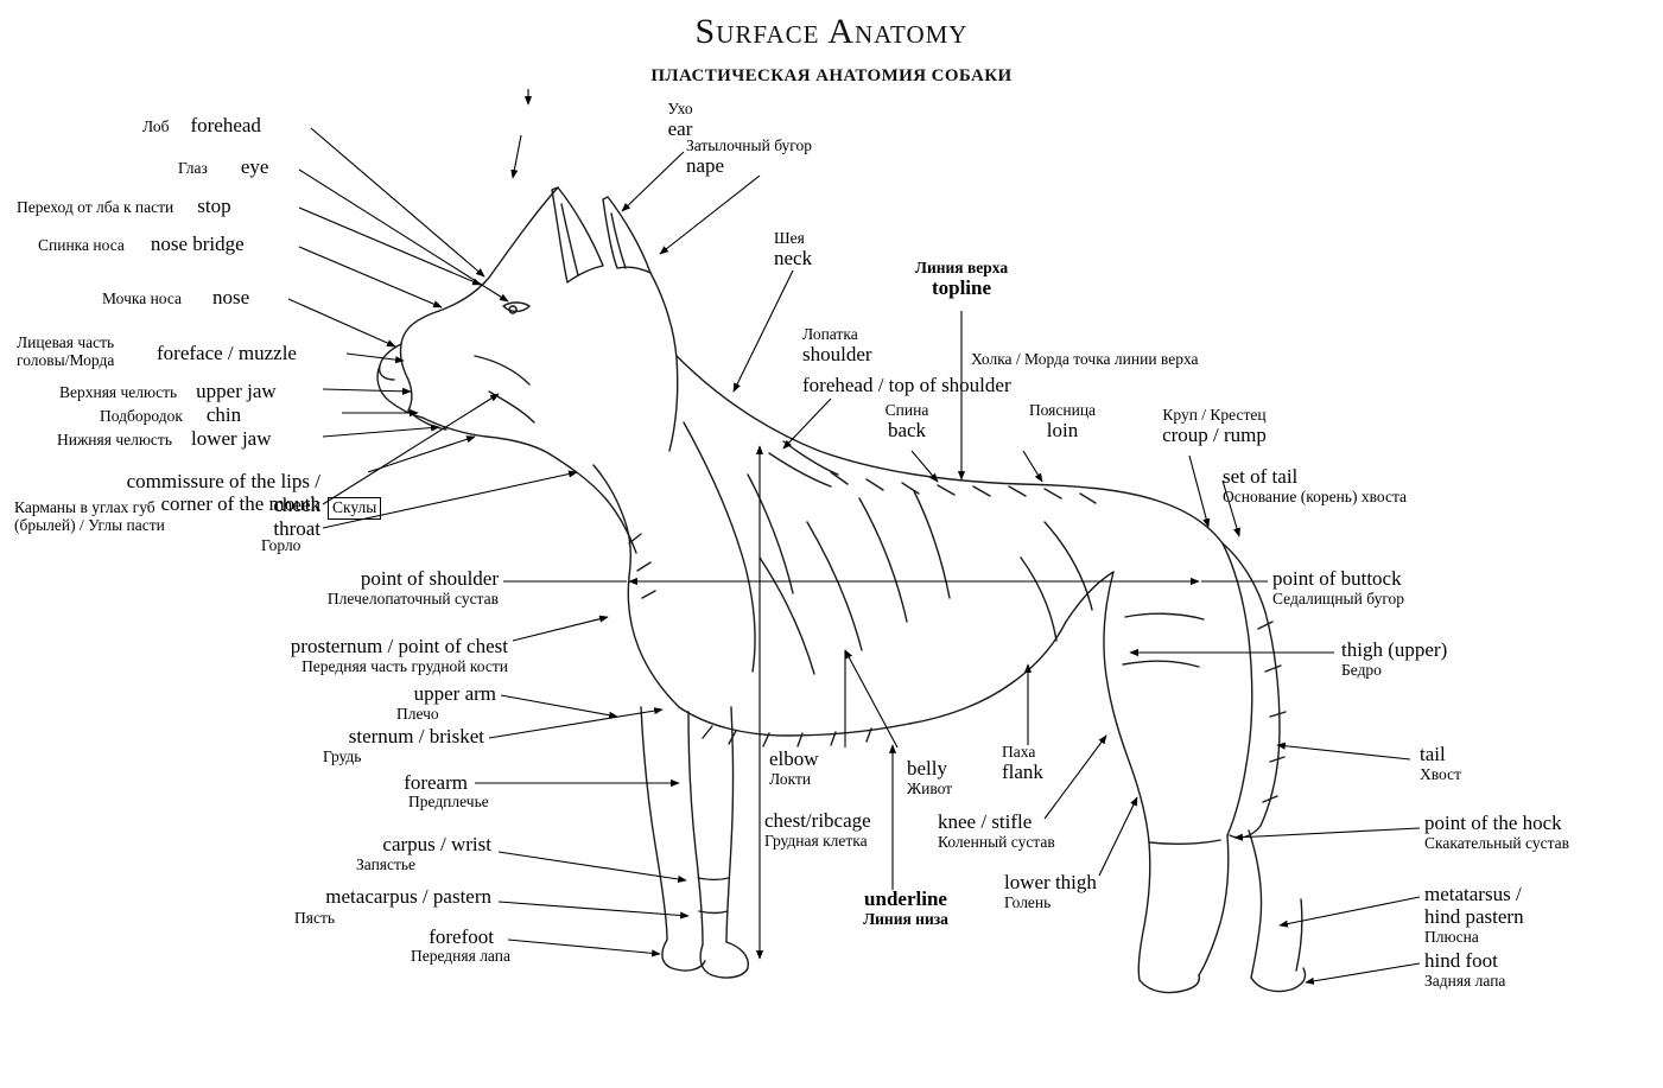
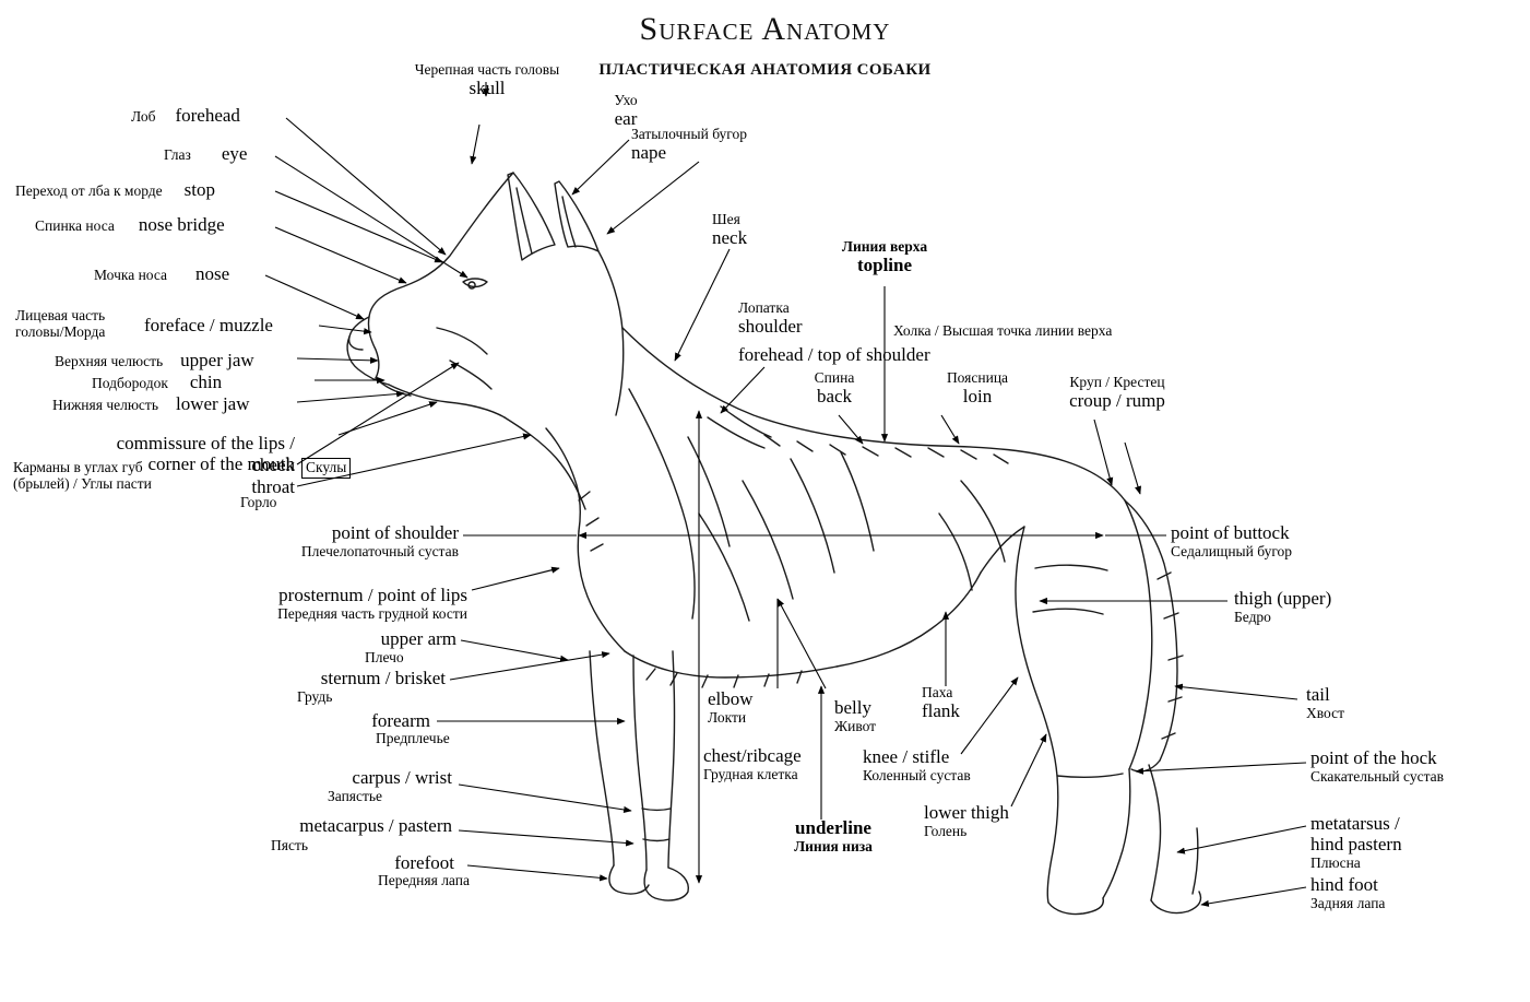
  Surface Anatomy
  ПЛАСТИЧЕСКАЯ АНАТОМИЯ СОБАКИ
+ Черепная часть головы
+ skull
  Лоб forehead
  Ухо
  ear
  Затылочный бугор
  nape
  Глаз eye
- Переход от лба к пасти stop
+ Переход от лба к морде stop
  Шея
  neck
  Линия верха
  topline
  Спинка носа nose bridge
  Мочка носа nose
  Лопатка
  shoulder
  forehead / top of shoulder
- Холка / Морда точка линии верха
+ Холка / Высшая точка линии верха
  Лицевая часть
  головы/Морда
  foreface / muzzle
  Верхняя челюсть upper jaw
  Подбородок chin
  Нижняя челюсть lower jaw
  commissure of the lips /
  corner of the mouth
  Карманы в углах губ
  (брылей) / Углы пасти
  cheek
  Скулы
  throat
  Горло
  Спина
  back
  Поясница
  loin
  Круп / Крестец
  croup / rump
- set of tail
- Основание (корень) хвоста
  point of shoulder
  Плечелопаточный сустав
  point of buttock
  Седалищный бугор
- prosternum / point of chest
+ prosternum / point of lips
  Передняя часть грудной кости
  thigh (upper)
  Бедро
  upper arm
  Плечо
  sternum / brisket
  Грудь
  elbow
  Локти
  belly
  Живот
  Паха
  flank
  tail
  Хвост
  forearm
  Предплечье
  chest/ribcage
  Грудная клетка
  knee / stifle
  Коленный сустав
  point of the hock
  Скакательный сустав
  carpus / wrist
  Запястье
  lower thigh
  Голень
  metacarpus / pastern
  Пясть
  metatarsus /
  hind pastern
  Плюсна
  underline
  Линия низа
  forefoot
  Передняя лапа
  hind foot
  Задняя лапа
